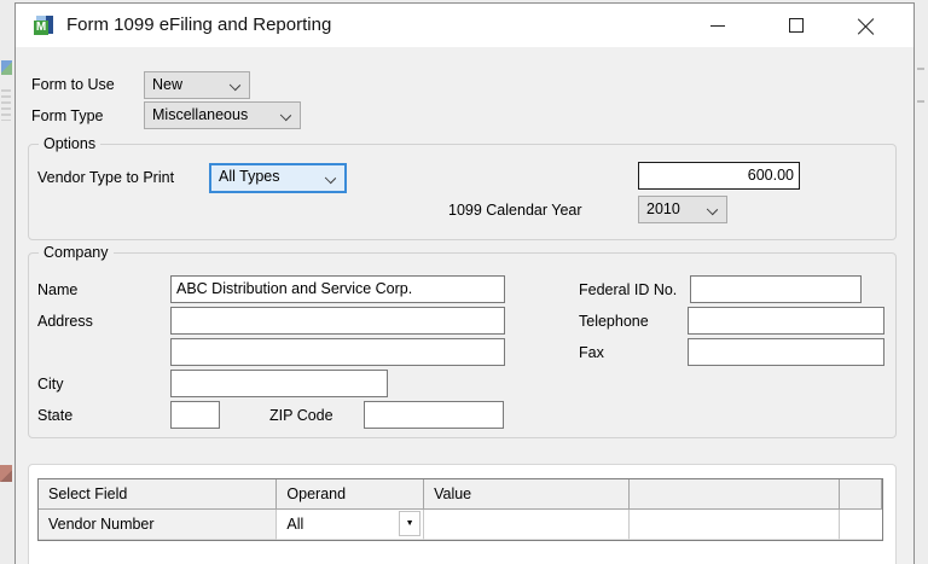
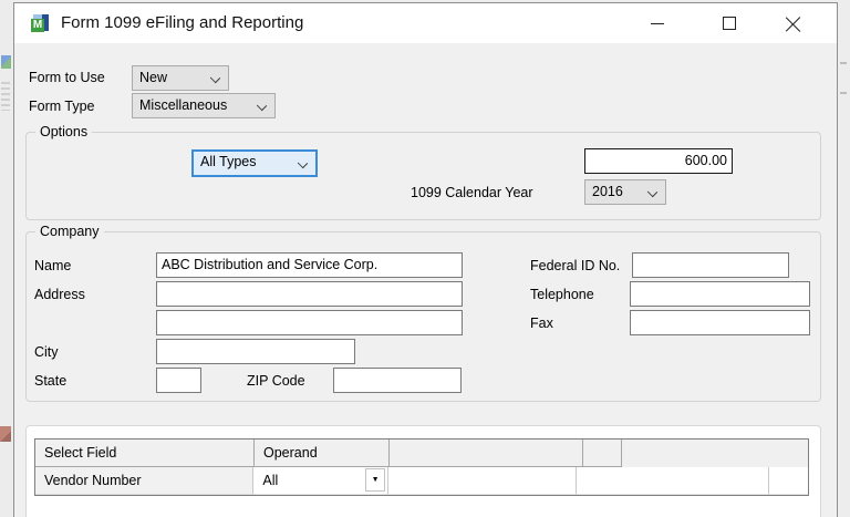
  M
  Form 1099 eFiling and Reporting
  Form to Use
  New
  Form Type
  Miscellaneous
  Options
- Vendor Type to Print
  All Types
  600.00
  1099 Calendar Year
- 2010
+ 2016
  Company
  Name
  ABC Distribution and Service Corp.
  Address
  City
  State
  ZIP Code
  Federal ID No.
  Telephone
  Fax
  Select Field
  Operand
- Value
  Vendor Number
  All
